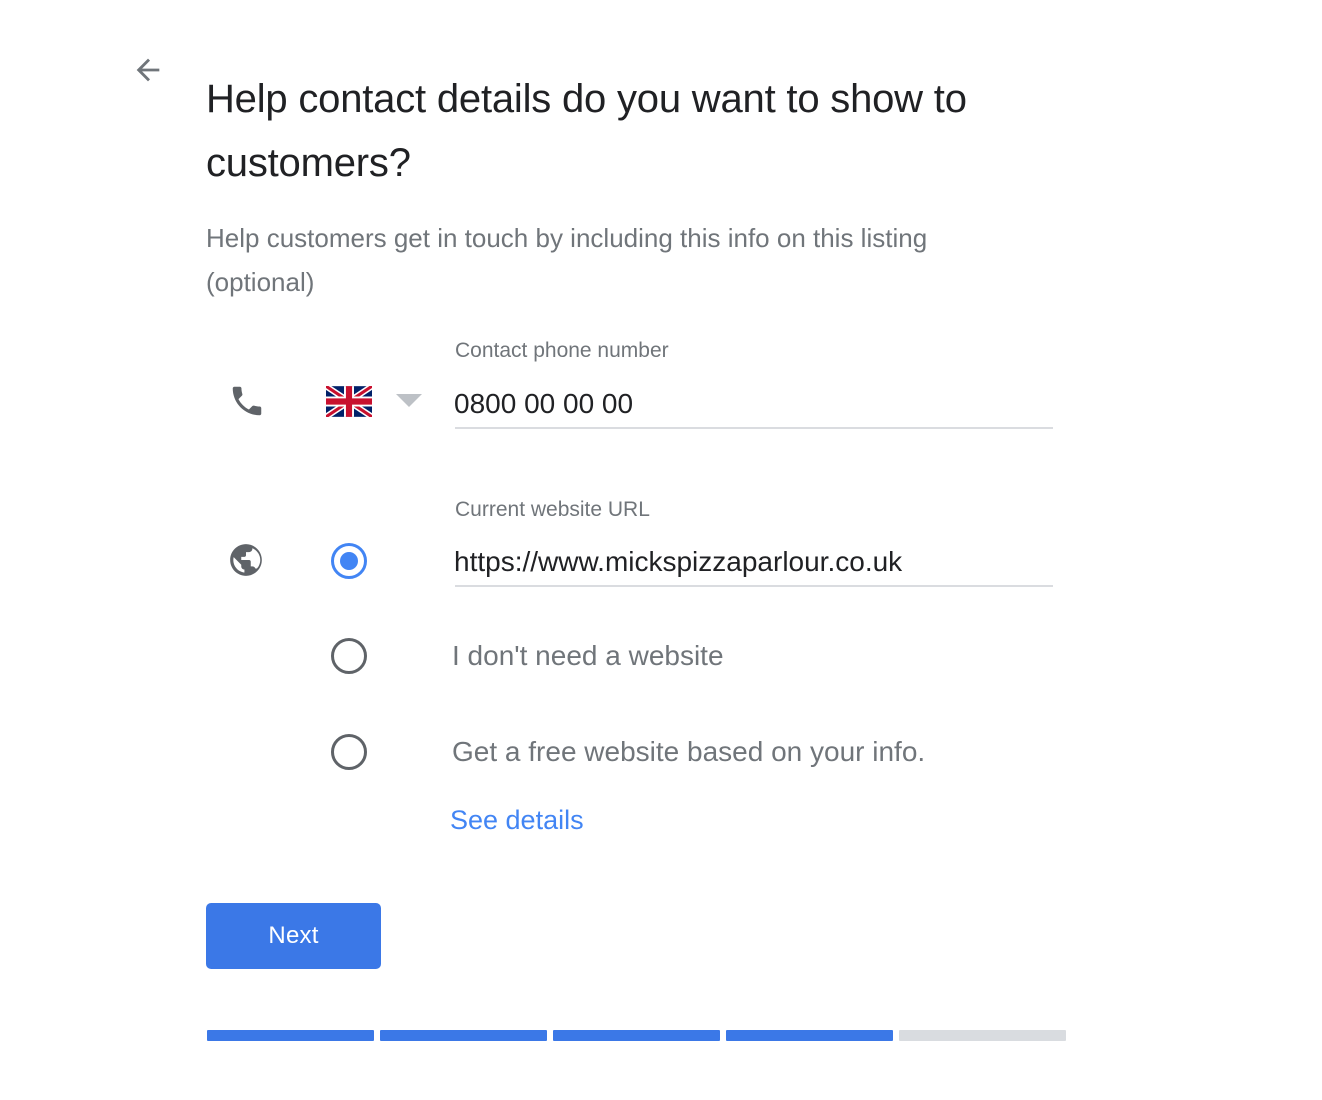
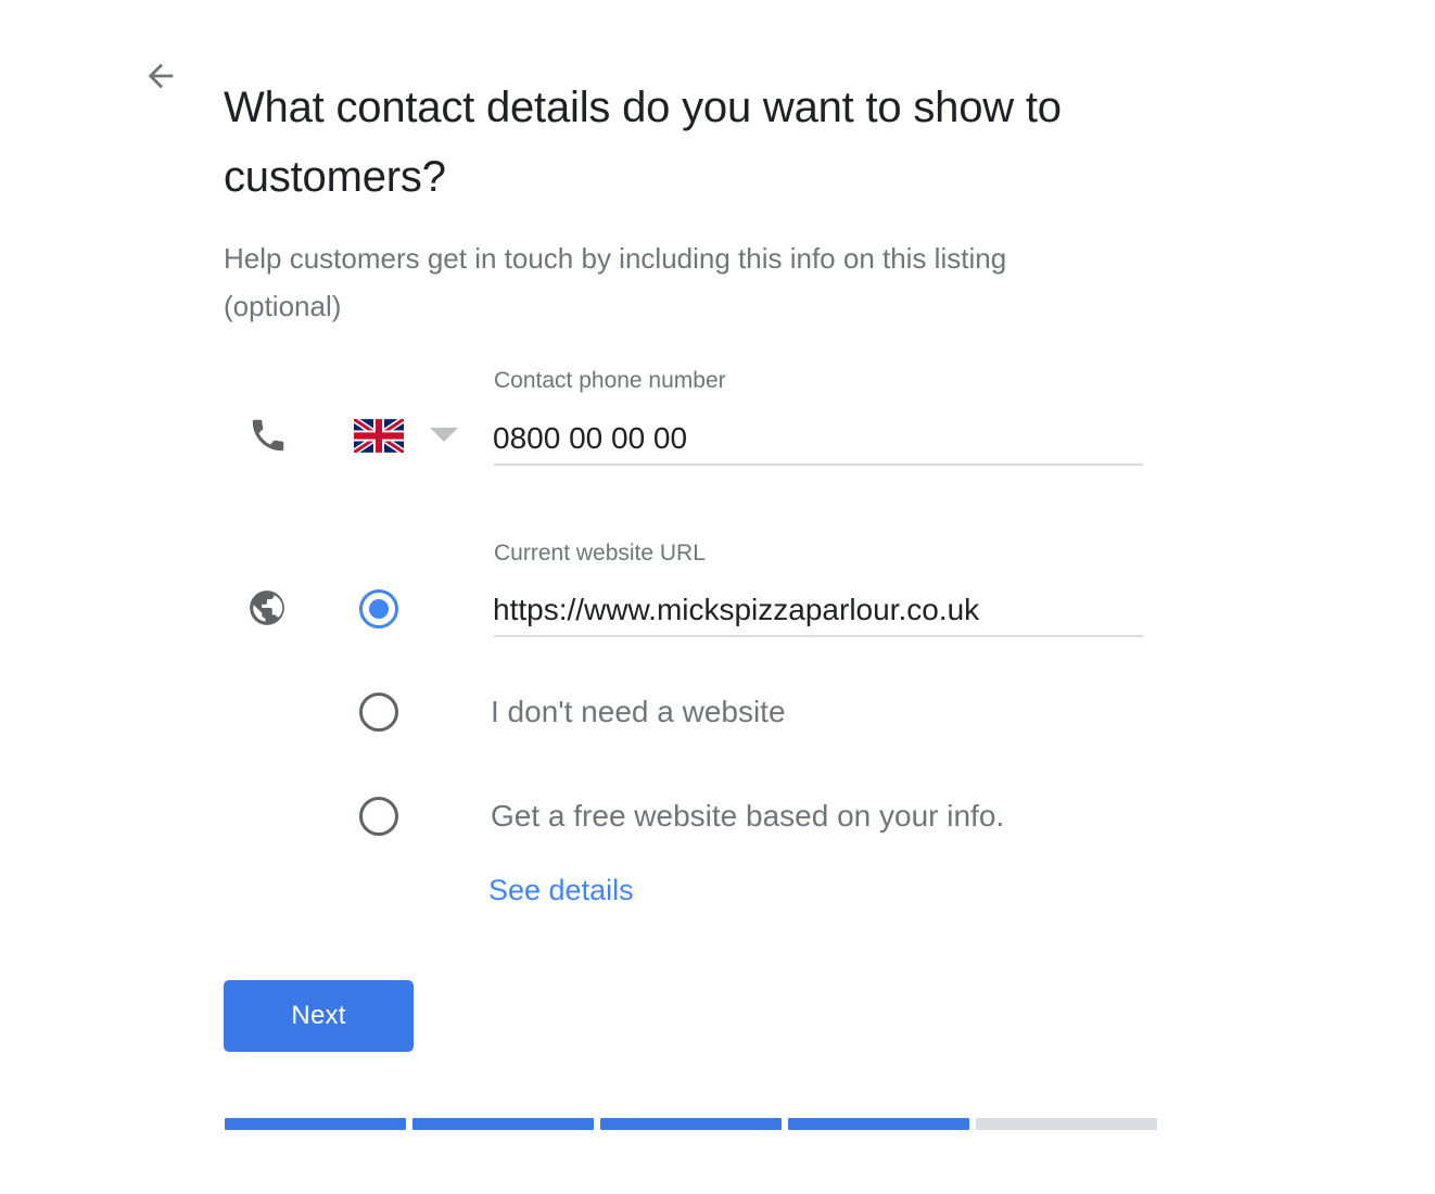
- Help contact details do you want to show to customers?
+ What contact details do you want to show to customers?
  Help customers get in touch by including this info on this listing (optional)
  Contact phone number
  0800 00 00 00
  Current website URL
  https://www.mickspizzaparlour.co.uk
  I don't need a website
  Get a free website based on your info.
  See details
  Next
